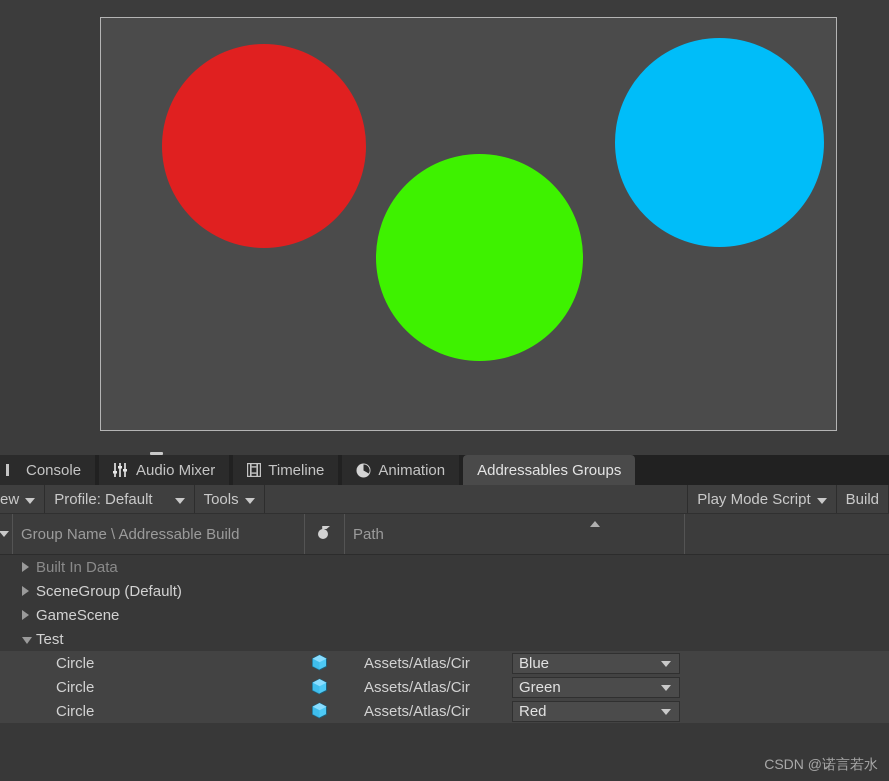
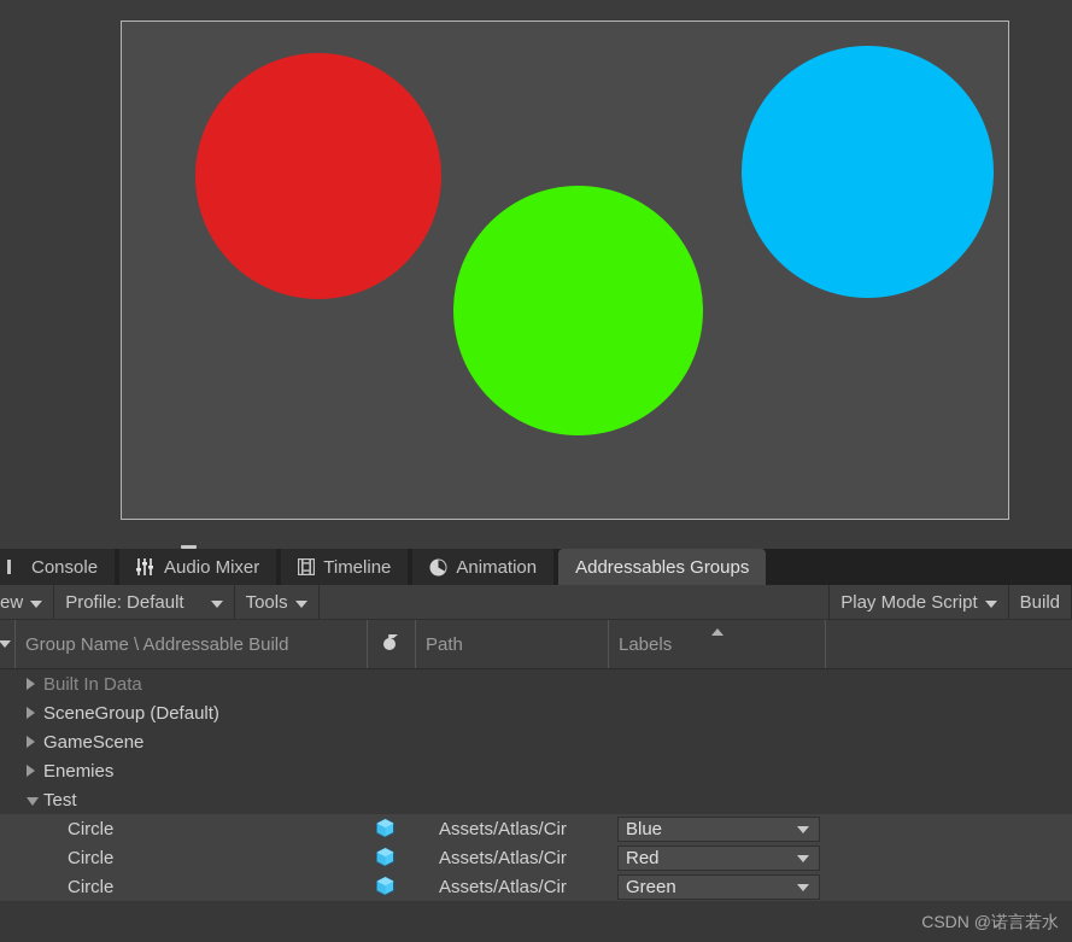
  Console
  Audio Mixer
  Timeline
  Animation
  Addressables Groups
  ew
  Profile: Default
  Tools
  Play Mode Script
  Build
  Group Name \ Addressable Build
  Path
+ Labels
  Built In Data
  SceneGroup (Default)
  GameScene
+ Enemies
  Test
  Circle
  Assets/Atlas/Cir
  Blue
  Circle
  Assets/Atlas/Cir
- Green
+ Red
  Circle
  Assets/Atlas/Cir
- Red
+ Green
  CSDN @诺言若水
